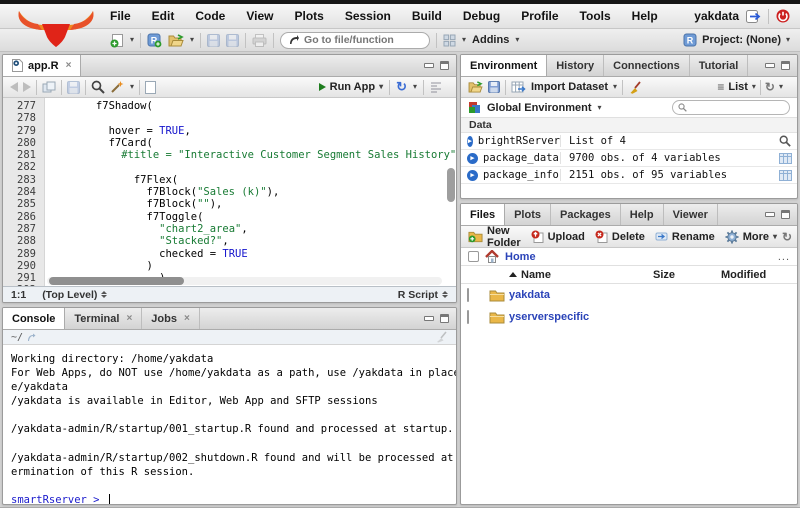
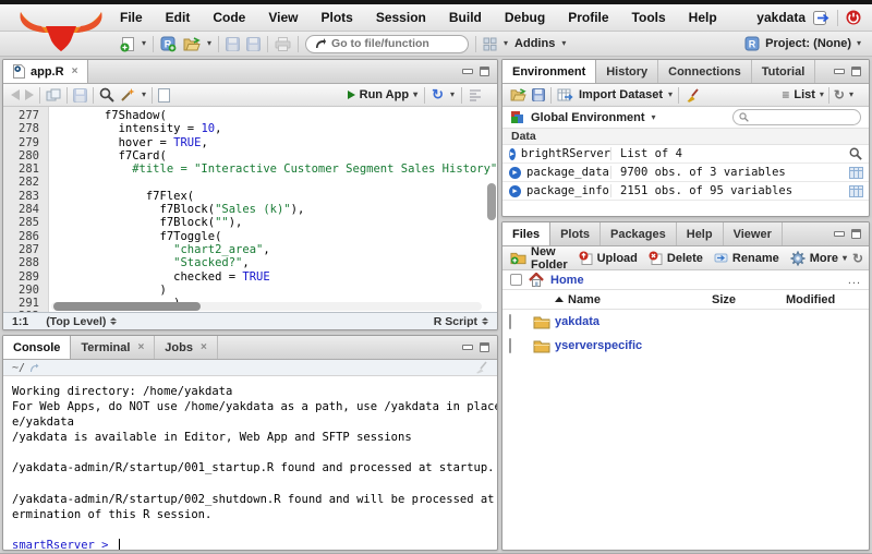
  File
  Edit
  Code
  View
  Plots
  Session
  Build
  Debug
  Profile
  Tools
  Help
  yakdata
  ▾
  R
  ▾
  Go to file/function
  ▾
  Addins
  ▾
  R
  Project: (None)
  ▾
  app.R
  ×
  ▾
  Run App
  ▾
  ↻
  ▾
  277
  f7Shadow(
  278
+ intensity = 10,
  279
  hover = TRUE,
  280
  f7Card(
  281
  #title = "Interactive Customer Segment Sales History"
  282
  283
  f7Flex(
  284
  f7Block("Sales (k)"),
  285
  f7Block(""),
  286
  f7Toggle(
  287
  "chart2_area",
  288
  "Stacked?",
  289
  checked = TRUE
  290
  )
  291
  1:1
  (Top Level)
  R Script
  Console
  Terminal
  ×
  Jobs
  ×
  ~/
  Working directory: /home/yakdata
  For Web Apps, do NOT use /home/yakdata as a path, use /yakdata in plac
  e/yakdata
  /yakdata is available in Editor, Web App and SFTP sessions
  /yakdata-admin/R/startup/001_startup.R found and processed at startup.
  /yakdata-admin/R/startup/002_shutdown.R found and will be processed at
  ermination of this R session.
  smartRserver >
  Environment
  History
  Connections
  Tutorial
  Import Dataset
  ▾
  ≡
  List
  ▾
  ↻
  ▾
  Global Environment
  ▾
  Data
  ▶
  brightRServer
  List of 4
  ▶
  package_data
- 9700 obs. of 4 variables
+ 9700 obs. of 3 variables
  ▶
  package_info
  2151 obs. of 95 variables
  Files
  Plots
  Packages
  Help
  Viewer
  New Folder
  Upload
  Delete
  Rename
  More
  ▾
  ↻
  Home
  ...
  Name
  Size
  Modified
  yakdata
  yserverspecific
